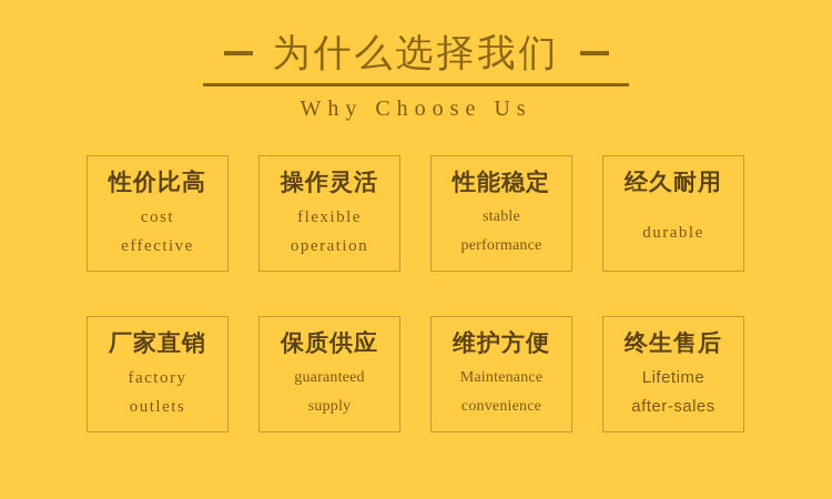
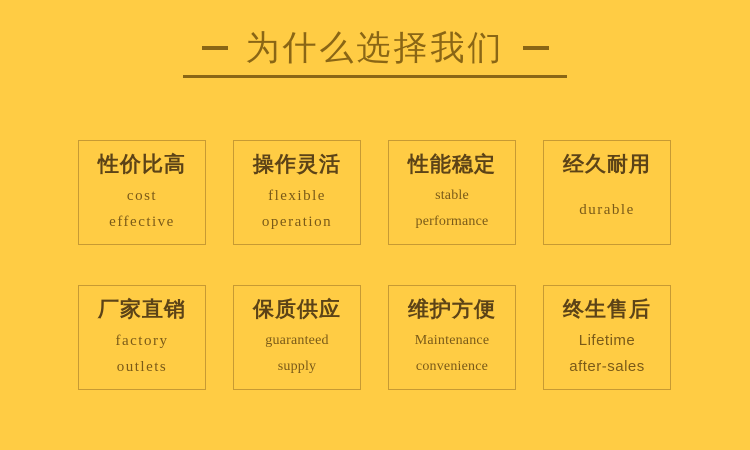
  为什么选择我们
- Why Choose Us
  性价比高
  cost
  effective
  操作灵活
  flexible
  operation
  性能稳定
  stable
  performance
  经久耐用
  durable
  厂家直销
  factory
  outlets
  保质供应
  guaranteed
  supply
  维护方便
  Maintenance
  convenience
  终生售后
  Lifetime
  after-sales
